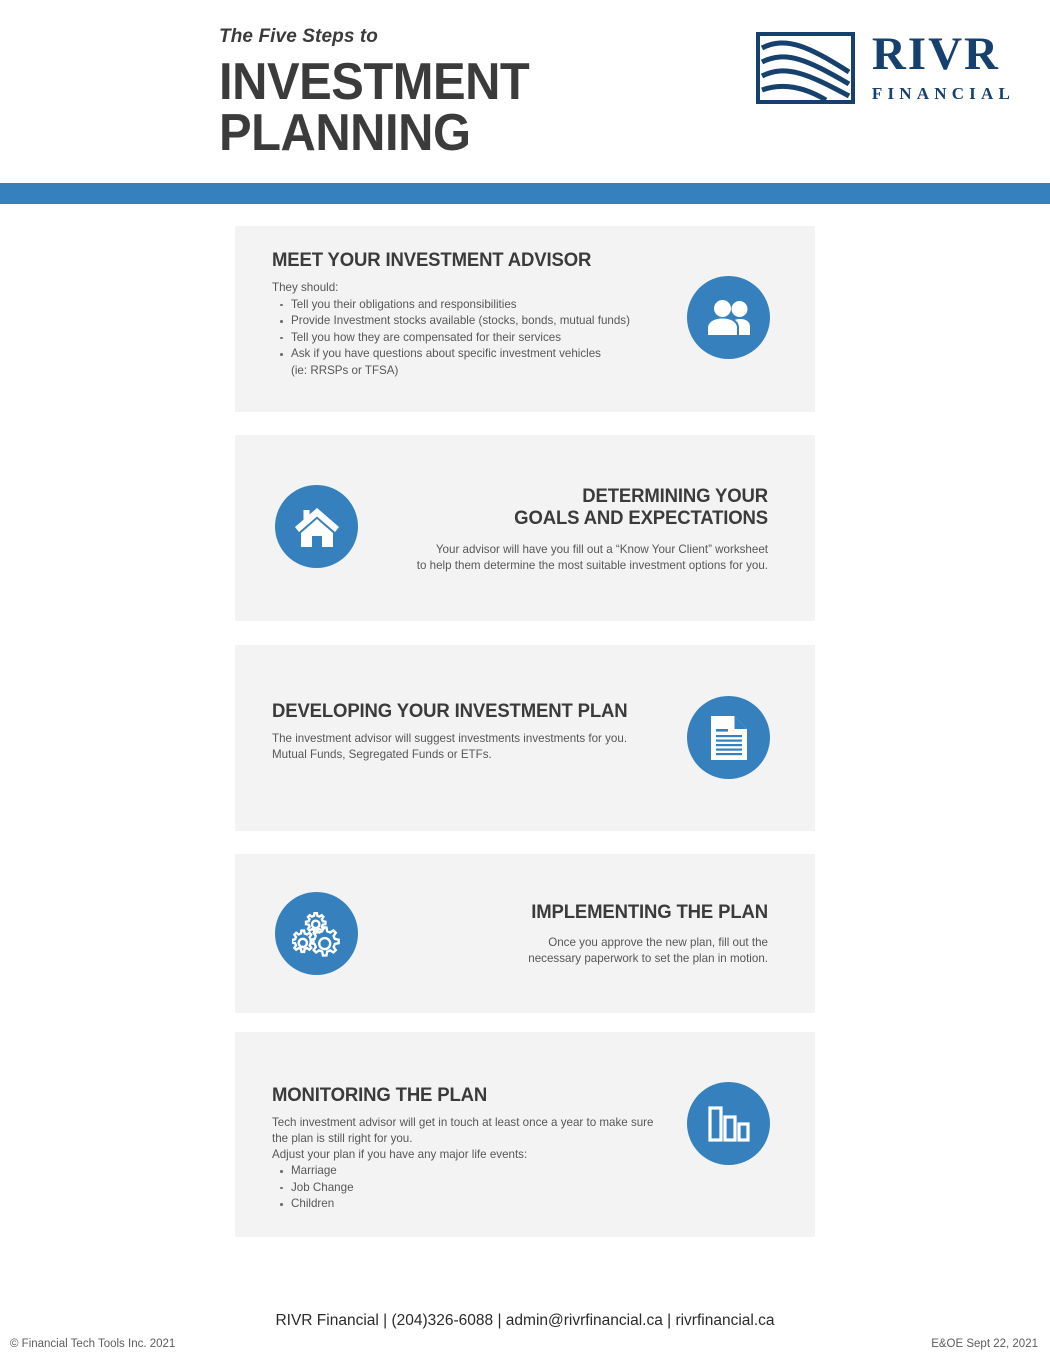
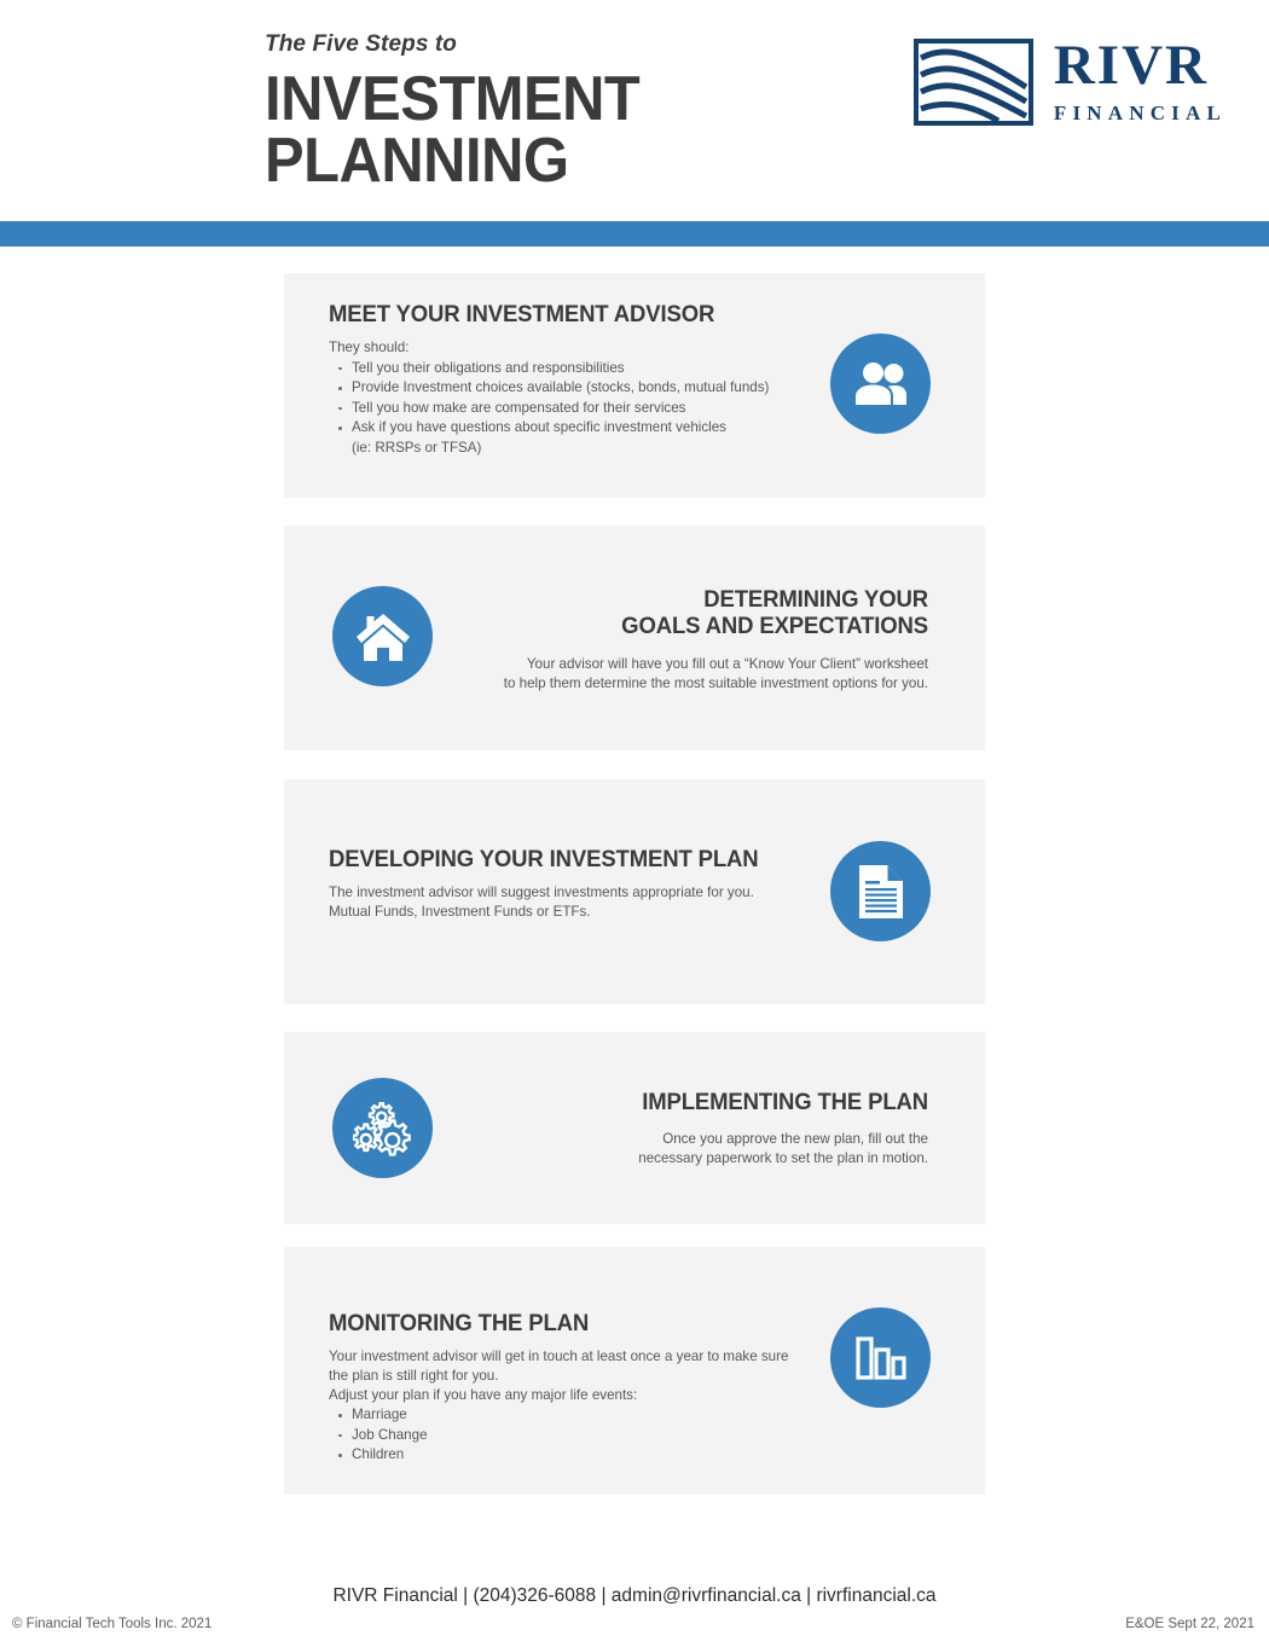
  The Five Steps to
  INVESTMENT
  PLANNING
  RIVR
  FINANCIAL
  MEET YOUR INVESTMENT ADVISOR
  They should:
  Tell you their obligations and responsibilities
- Provide Investment stocks available (stocks, bonds, mutual funds)
+ Provide Investment choices available (stocks, bonds, mutual funds)
- Tell you how they are compensated for their services
+ Tell you how make are compensated for their services
  Ask if you have questions about specific investment vehicles
  (ie: RRSPs or TFSA)
  DETERMINING YOUR
  GOALS AND EXPECTATIONS
  Your advisor will have you fill out a “Know Your Client” worksheet
  to help them determine the most suitable investment options for you.
  DEVELOPING YOUR INVESTMENT PLAN
- The investment advisor will suggest investments investments for you.
+ The investment advisor will suggest investments appropriate for you.
- Mutual Funds, Segregated Funds or ETFs.
+ Mutual Funds, Investment Funds or ETFs.
  IMPLEMENTING THE PLAN
  Once you approve the new plan, fill out the
  necessary paperwork to set the plan in motion.
  MONITORING THE PLAN
- Tech investment advisor will get in touch at least once a year to make sure
+ Your investment advisor will get in touch at least once a year to make sure
  the plan is still right for you.
  Adjust your plan if you have any major life events:
  Marriage
  Job Change
  Children
  RIVR Financial | (204)326-6088 | admin@rivrfinancial.ca | rivrfinancial.ca
  © Financial Tech Tools Inc. 2021
  E&OE Sept 22, 2021
